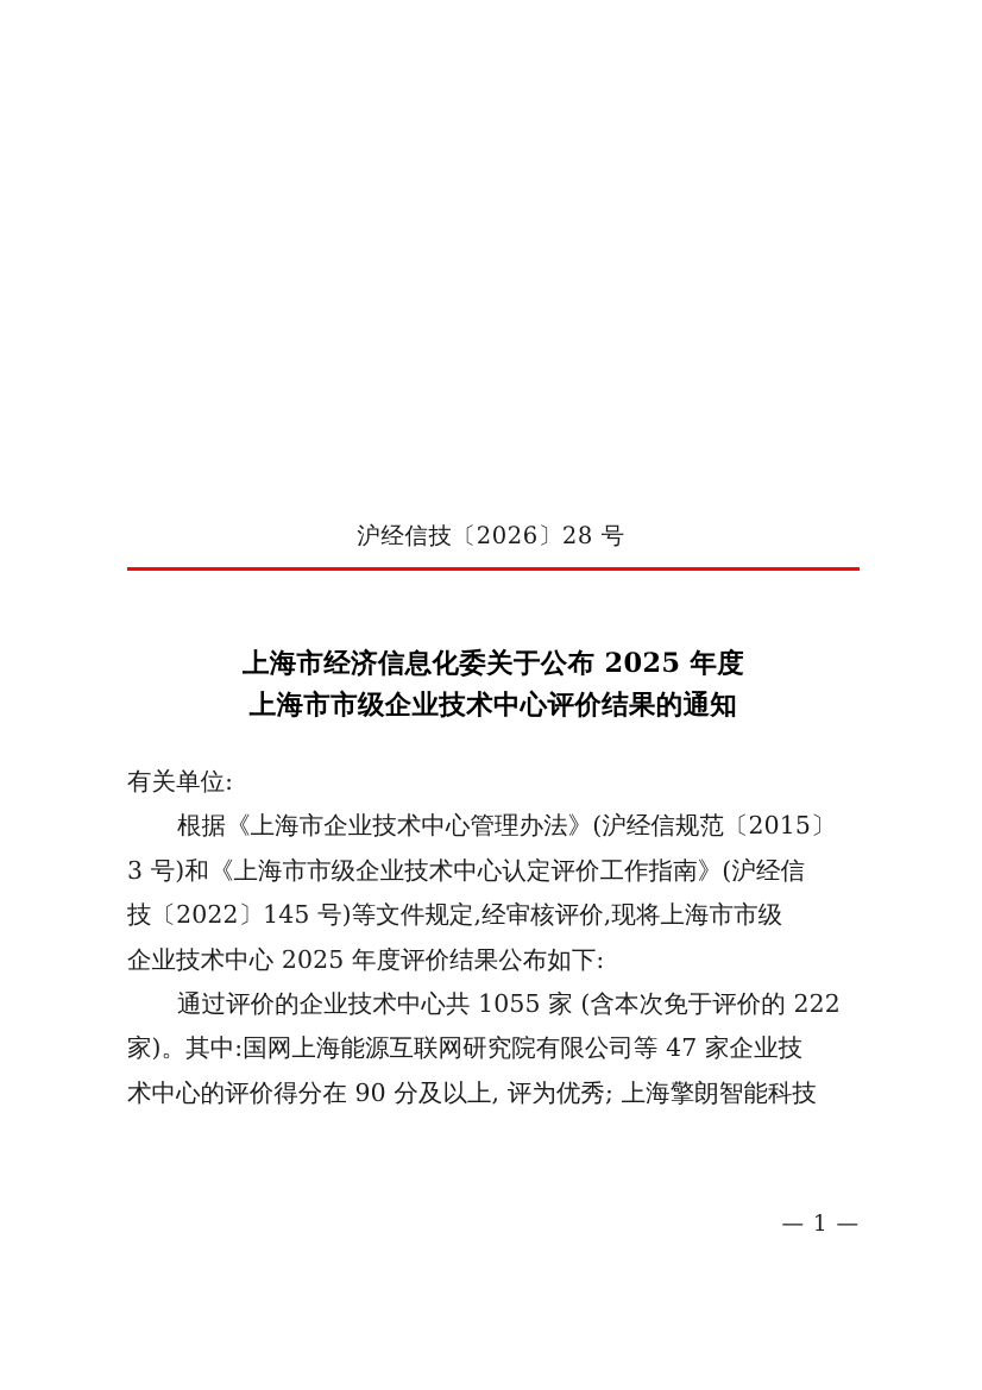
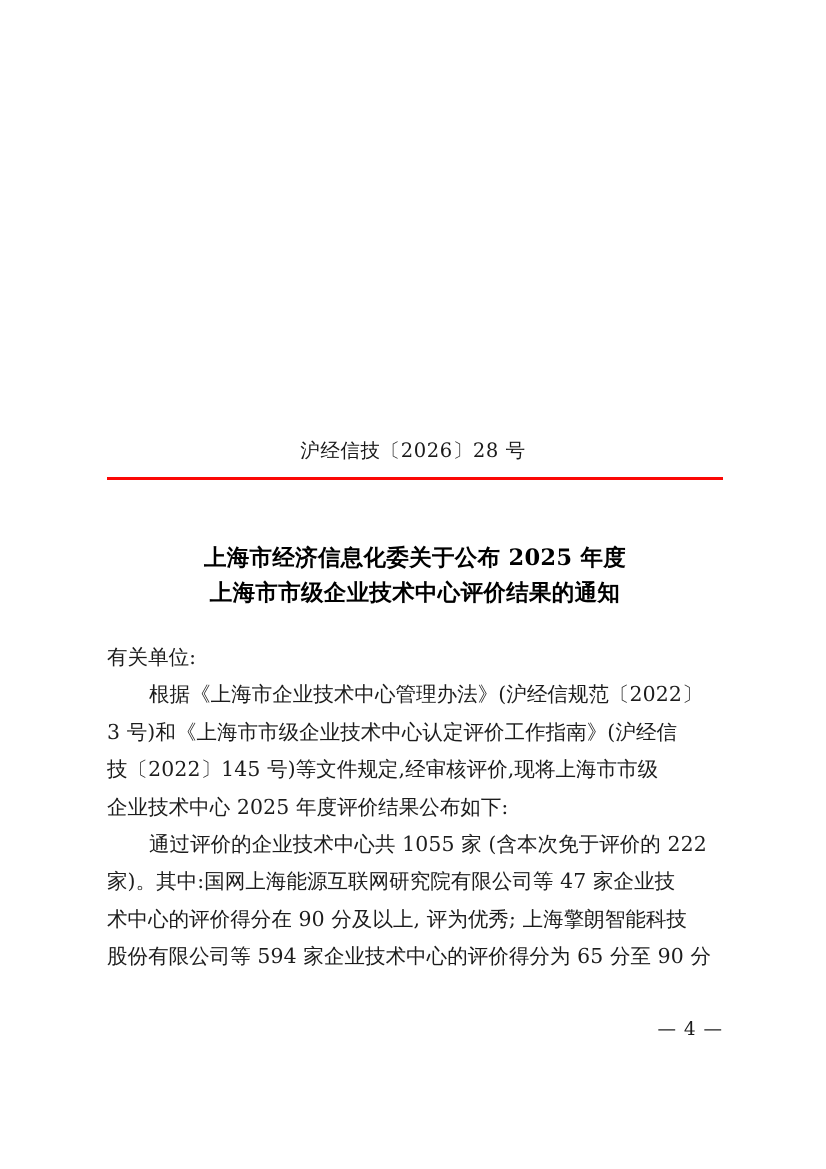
  沪经信技〔2026〕28 号
  上海市经济信息化委关于公布 2025 年度
  上海市市级企业技术中心评价结果的通知
  有关单位:
- 根据《上海市企业技术中心管理办法》(沪经信规范〔2015〕
+ 根据《上海市企业技术中心管理办法》(沪经信规范〔2022〕
  3 号)和《上海市市级企业技术中心认定评价工作指南》(沪经信
  技〔2022〕145 号)等文件规定,经审核评价,现将上海市市级
  企业技术中心 2025 年度评价结果公布如下:
  通过评价的企业技术中心共 1055 家 (含本次免于评价的 222
  家)。其中:国网上海能源互联网研究院有限公司等 47 家企业技
  术中心的评价得分在 90 分及以上, 评为优秀; 上海擎朗智能科技
+ 股份有限公司等 594 家企业技术中心的评价得分为 65 分至 90 分
- — 1 —
+ — 4 —
